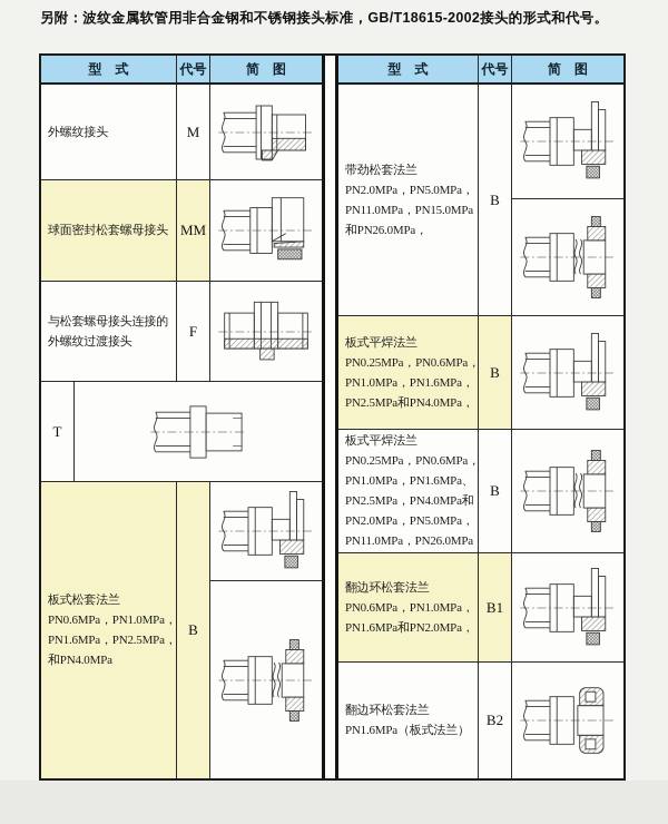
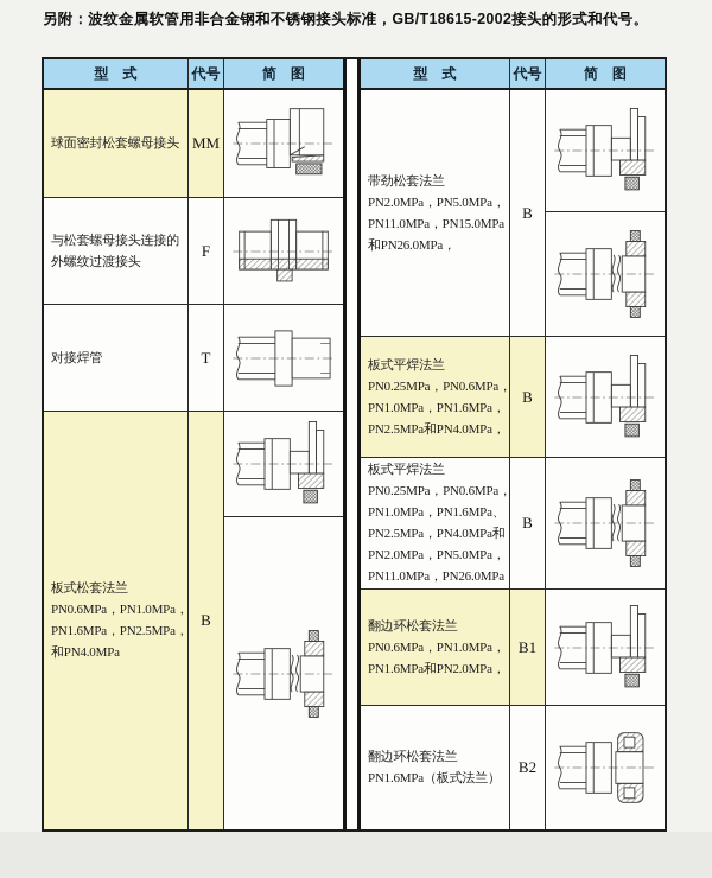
  另附：波纹金属软管用非合金钢和不锈钢接头标准，GB/T18615-2002接头的形式和代号。
  型 式
  代号
  简 图
- 外螺纹接头
- M
  球面密封松套螺母接头
  MM
  与松套螺母接头连接的
  外螺纹过渡接头
  F
+ 对接焊管
  T
  板式松套法兰
  PN0.6MPa，PN1.0MPa，
  PN1.6MPa，PN2.5MPa，
  和PN4.0MPa
  B
  型 式
  代号
  简 图
  带劲松套法兰
  PN2.0MPa，PN5.0MPa，
  PN11.0MPa，PN15.0MPa
  和PN26.0MPa，
  B
  板式平焊法兰
  PN0.25MPa，PN0.6MPa，
  PN1.0MPa，PN1.6MPa，
  PN2.5MPa和PN4.0MPa，
  B
  板式平焊法兰
  PN0.25MPa，PN0.6MPa，
  PN1.0MPa，PN1.6MPa、
  PN2.5MPa，PN4.0MPa和
  PN2.0MPa，PN5.0MPa，
  PN11.0MPa，PN26.0MPa
  B
  翻边环松套法兰
  PN0.6MPa，PN1.0MPa，
  PN1.6MPa和PN2.0MPa，
  B1
  翻边环松套法兰
  PN1.6MPa（板式法兰）
  B2
